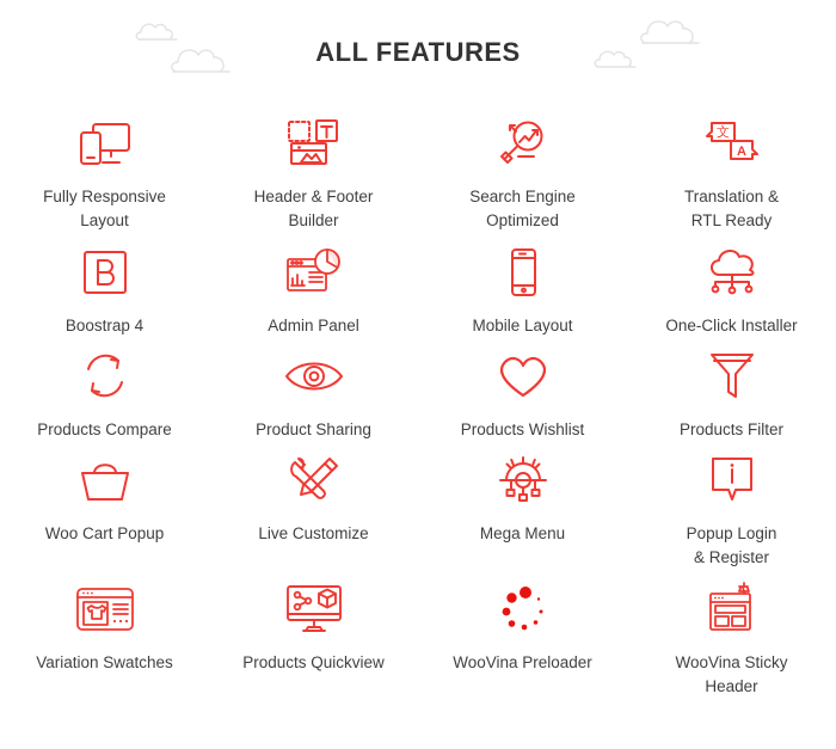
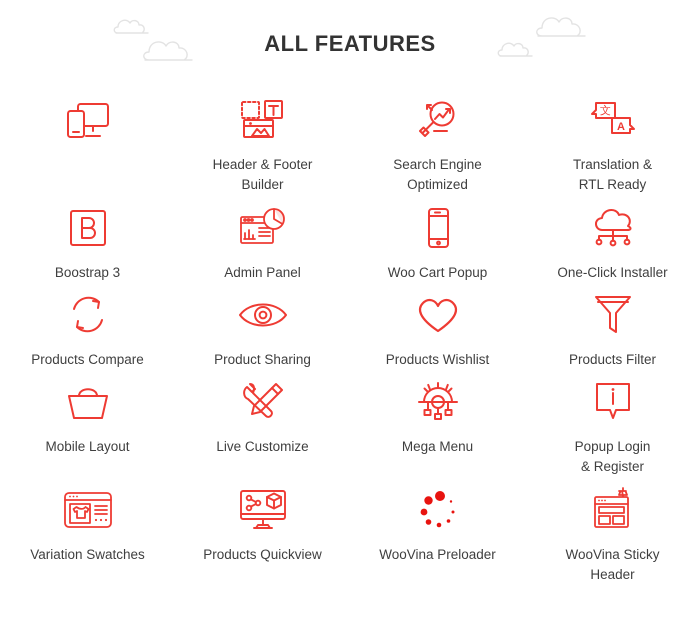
  ALL FEATURES
- Fully Responsive
- Layout
  Header & Footer
  Builder
  Search Engine
  Optimized
  文
  A
  Translation &
  RTL Ready
- Boostrap 4
+ Boostrap 3
  Admin Panel
- Mobile Layout
+ Woo Cart Popup
  One-Click Installer
  Products Compare
  Product Sharing
  Products Wishlist
  Products Filter
- Woo Cart Popup
+ Mobile Layout
  Live Customize
  Mega Menu
  Popup Login
  & Register
  Variation Swatches
  Products Quickview
  WooVina Preloader
  WooVina Sticky
  Header
